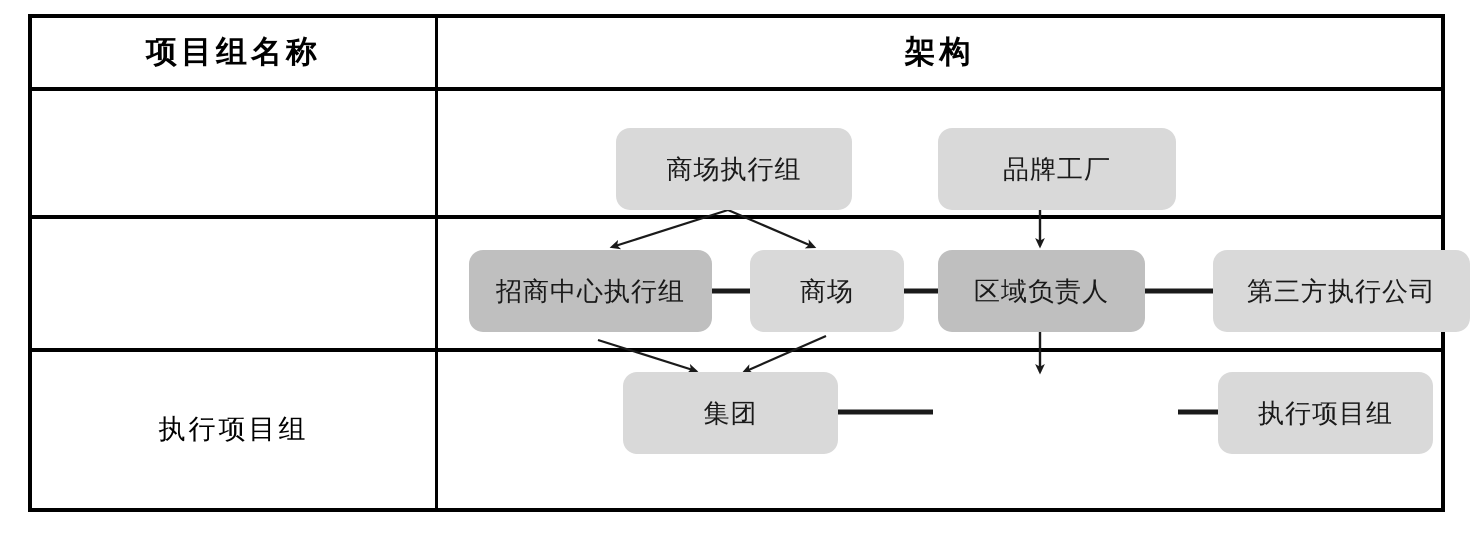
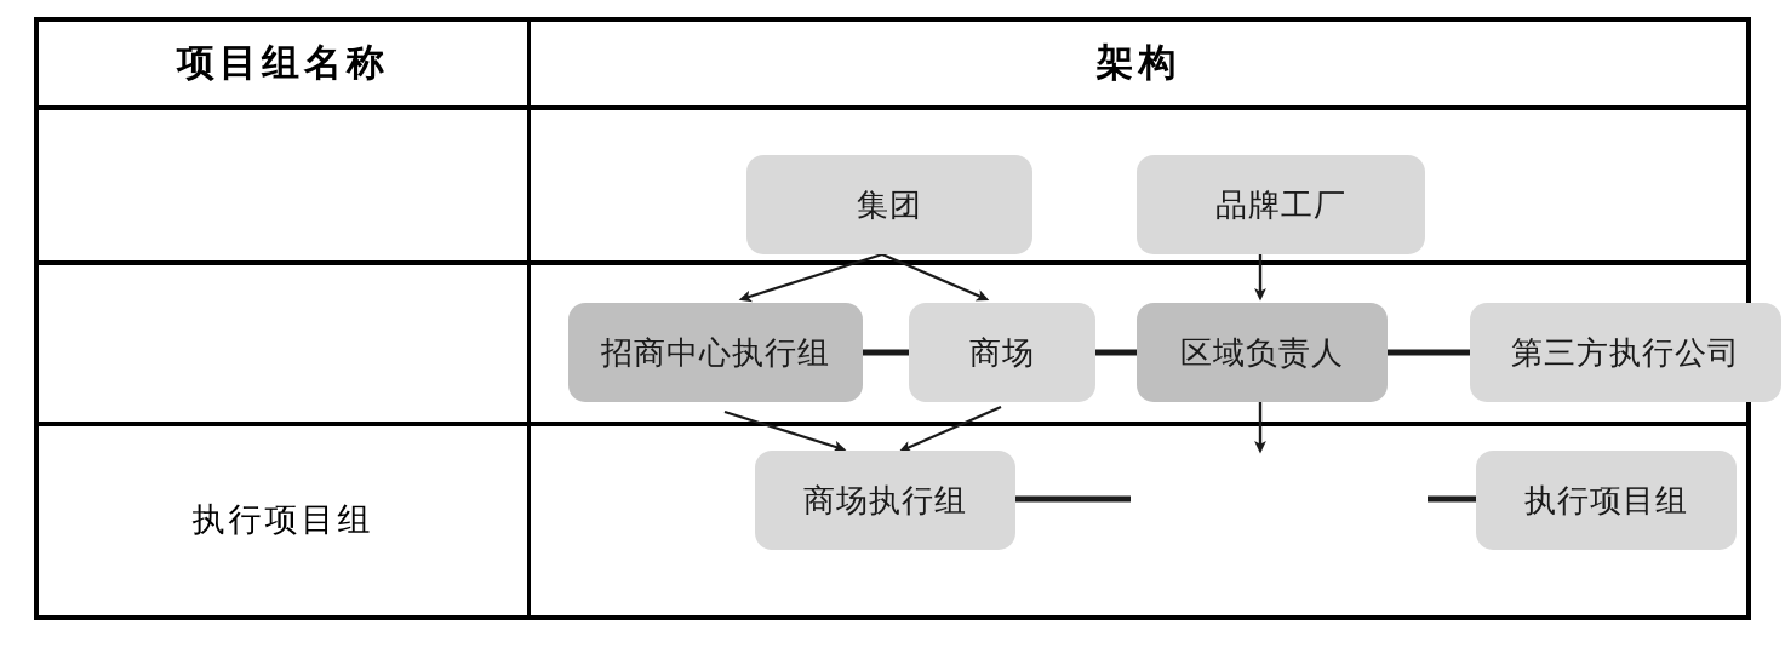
  项目组名称
  架构
  执行项目组
- 商场执行组
+ 集团
  品牌工厂
  招商中心执行组
  商场
  区域负责人
  第三方执行公司
- 集团
+ 商场执行组
  执行项目组
